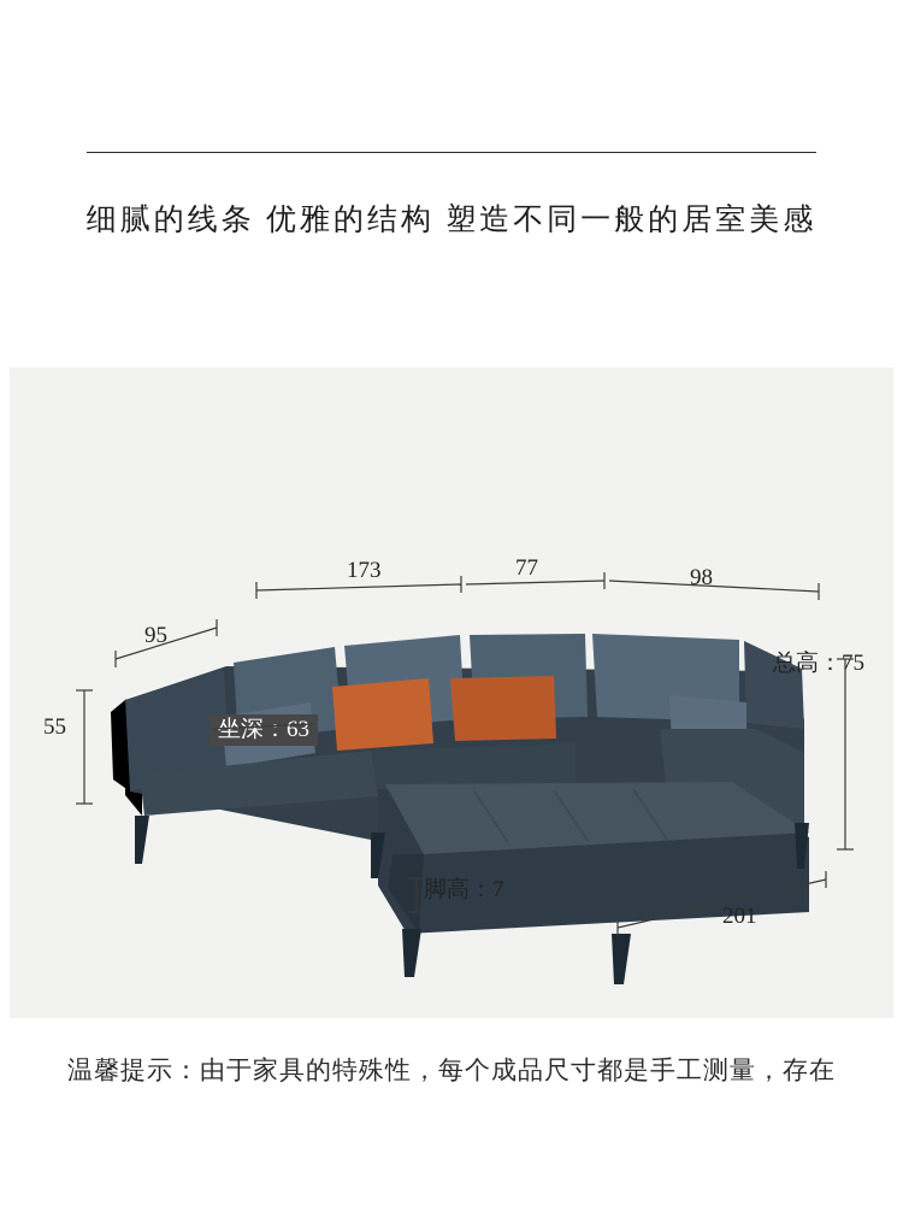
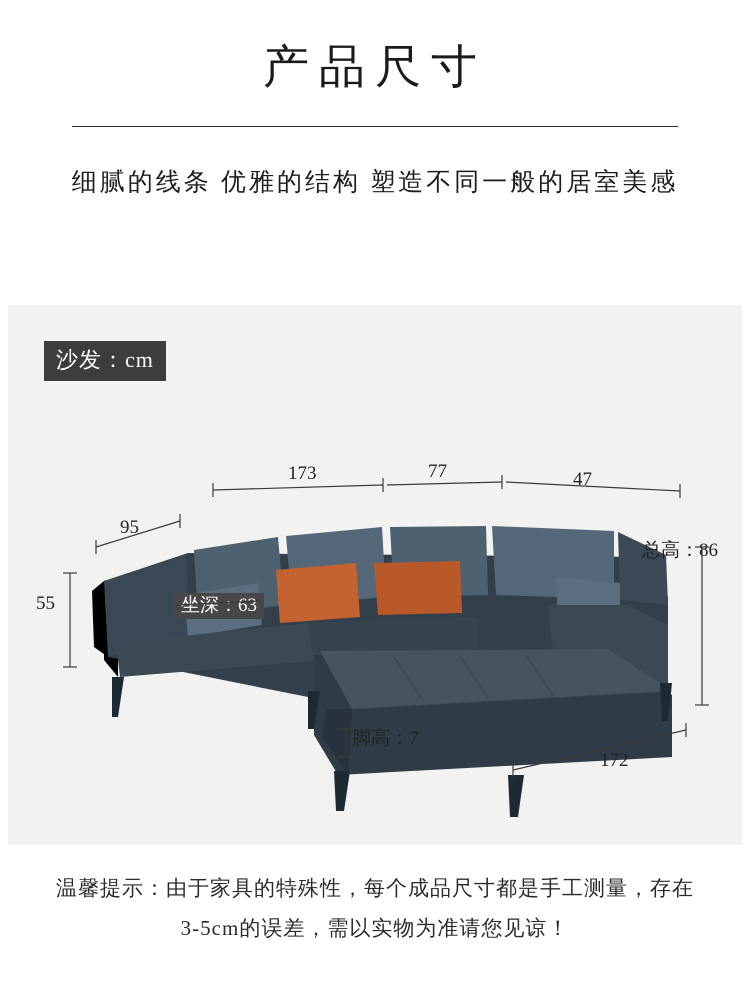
+ 产品尺寸
  细腻的线条 优雅的结构 塑造不同一般的居室美感
+ 沙发：cm
  173
  77
- 98
+ 47
  95
  55
  坐深：63
- 总高：75
+ 总高：86
  脚高：7
- 201
+ 172
  温馨提示：由于家具的特殊性，每个成品尺寸都是手工测量，存在
+ 3-5cm的误差，需以实物为准请您见谅！
